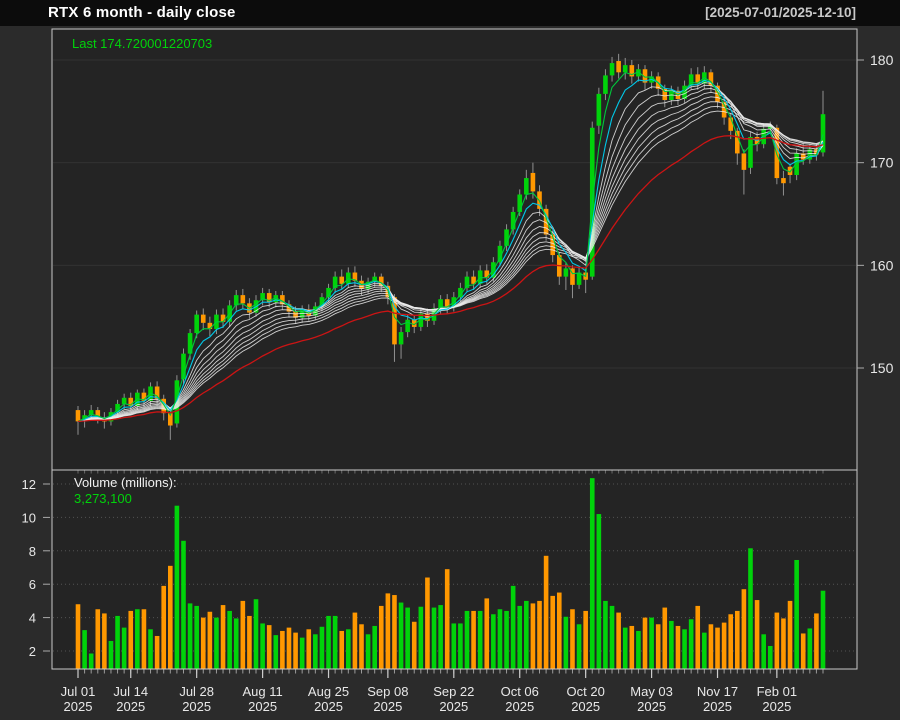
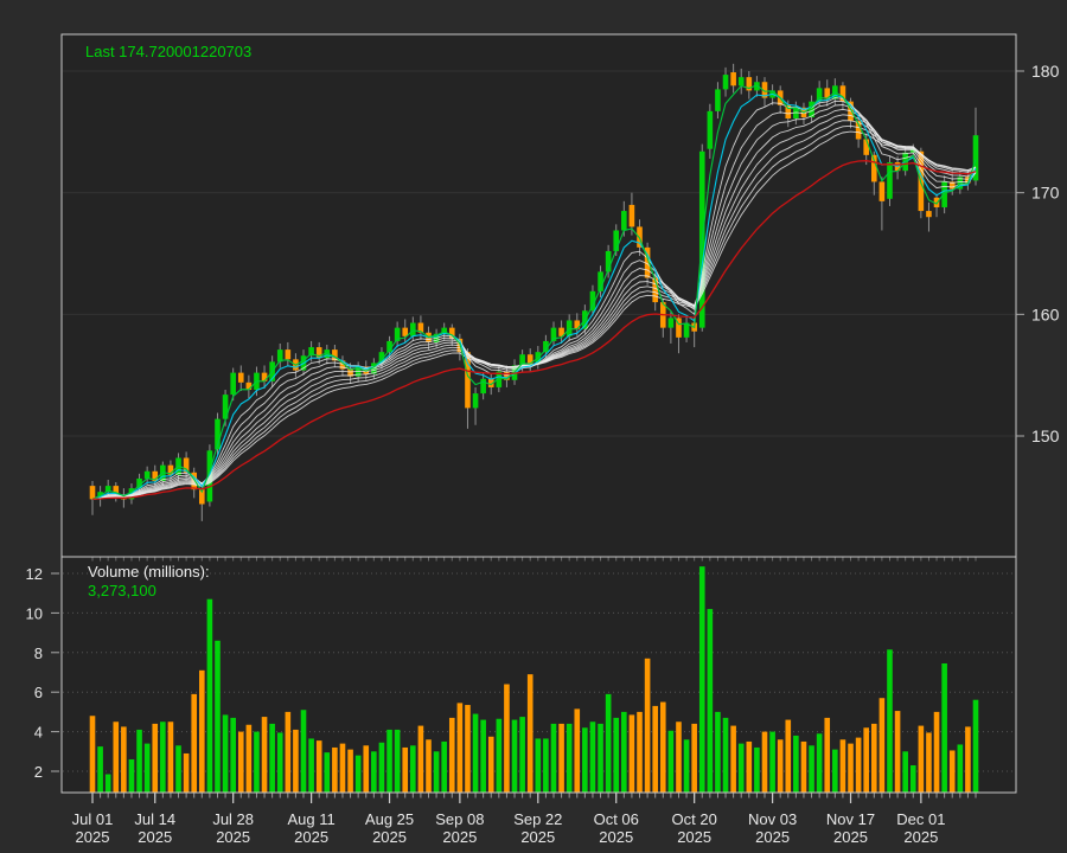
- RTX 6 month - daily close
- [2025-07-01/2025-12-10]
  150
  160
  170
  180
  2
  4
  6
  8
  10
  12
  Jul 01
  2025
  Jul 14
  2025
  Jul 28
  2025
  Aug 11
  2025
  Aug 25
  2025
  Sep 08
  2025
  Sep 22
  2025
  Oct 06
  2025
  Oct 20
  2025
- May 03
+ Nov 03
  2025
  Nov 17
  2025
- Feb 01
+ Dec 01
  2025
  Last 174.720001220703
  Volume (millions):
  3,273,100
